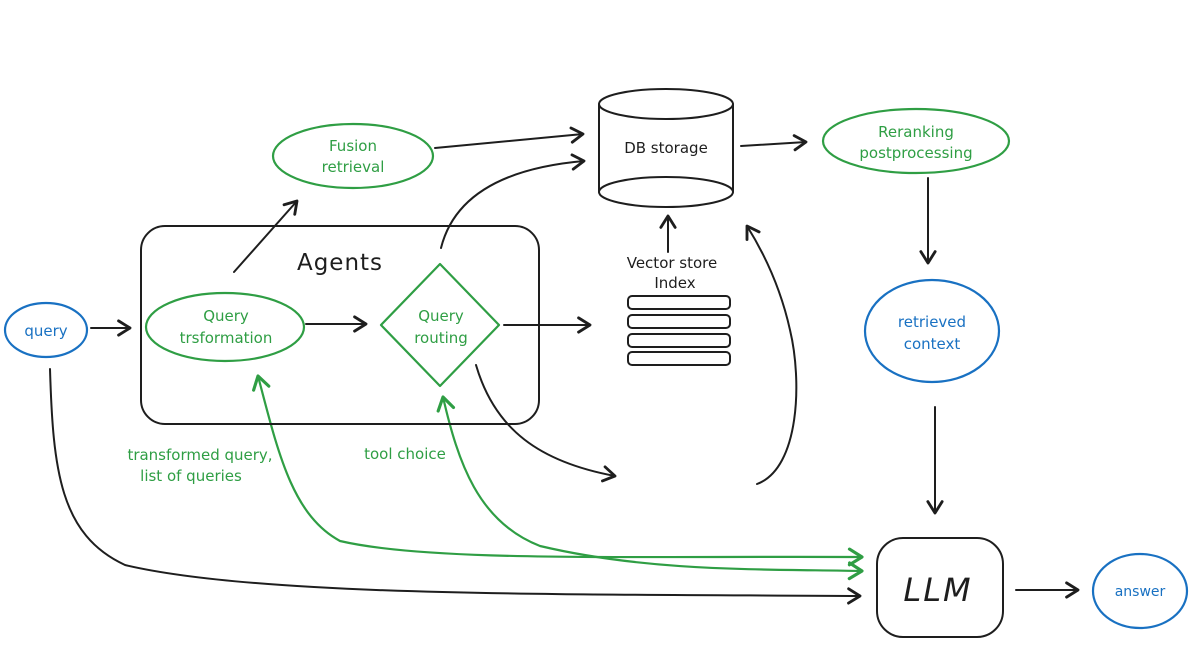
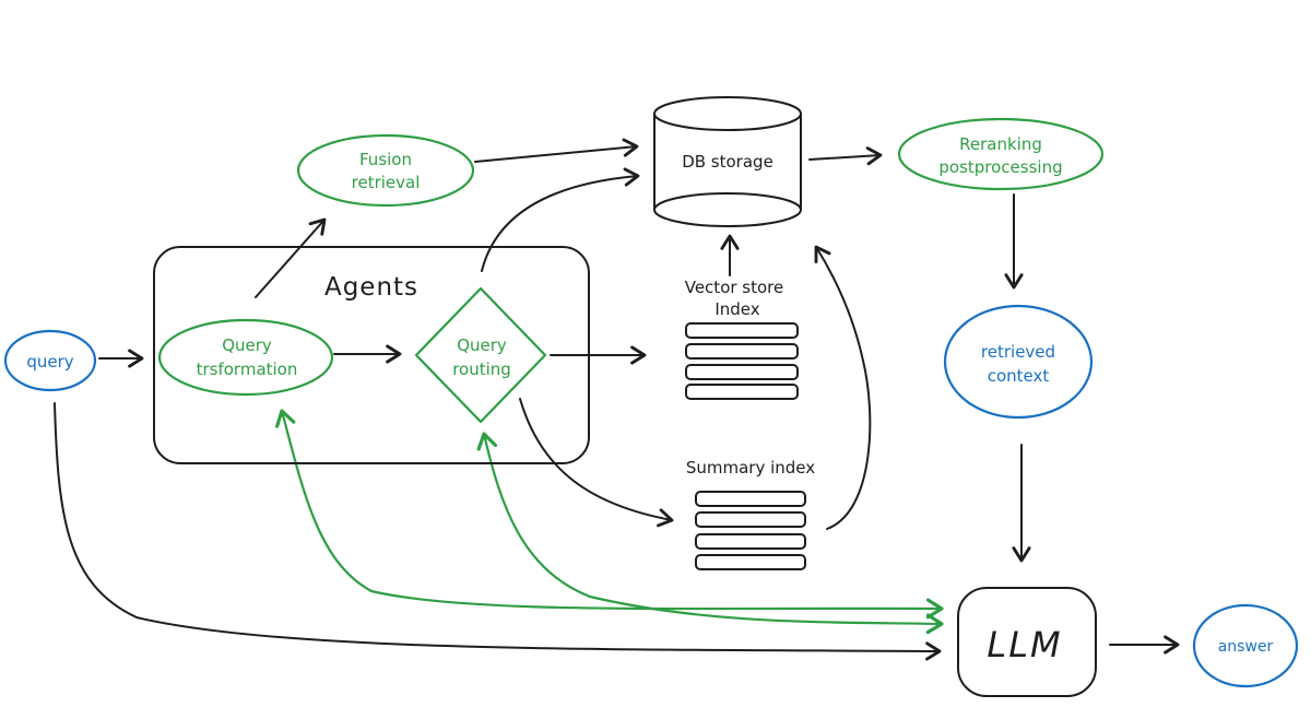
  query
  Agents
  Query
  trsformation
  Query
  routing
  Fusion
  retrieval
  DB storage
  Reranking
  postprocessing
  Vector store
  Index
+ Summary index
  retrieved
  context
  LLM
  answer
- transformed query,
- list of queries
- tool choice
